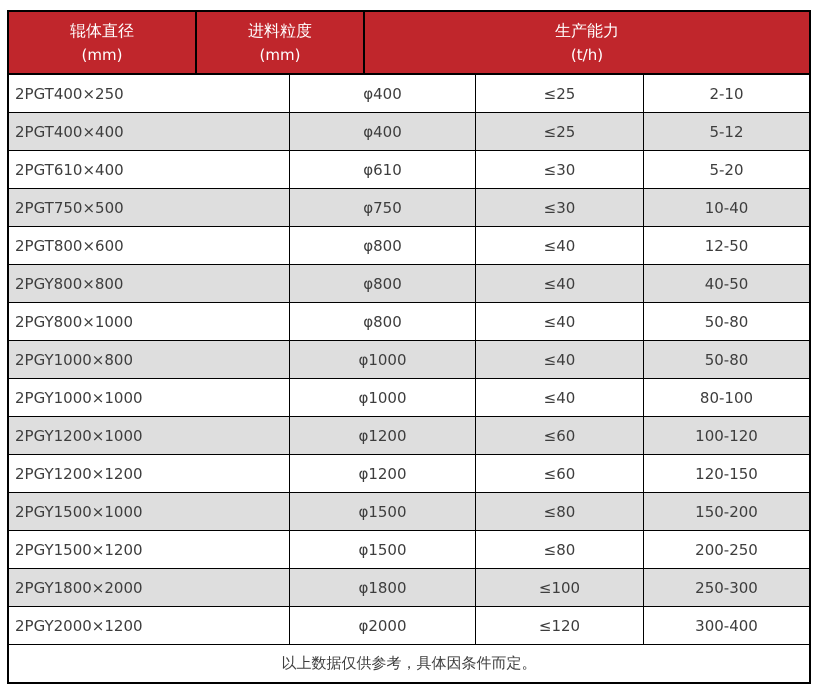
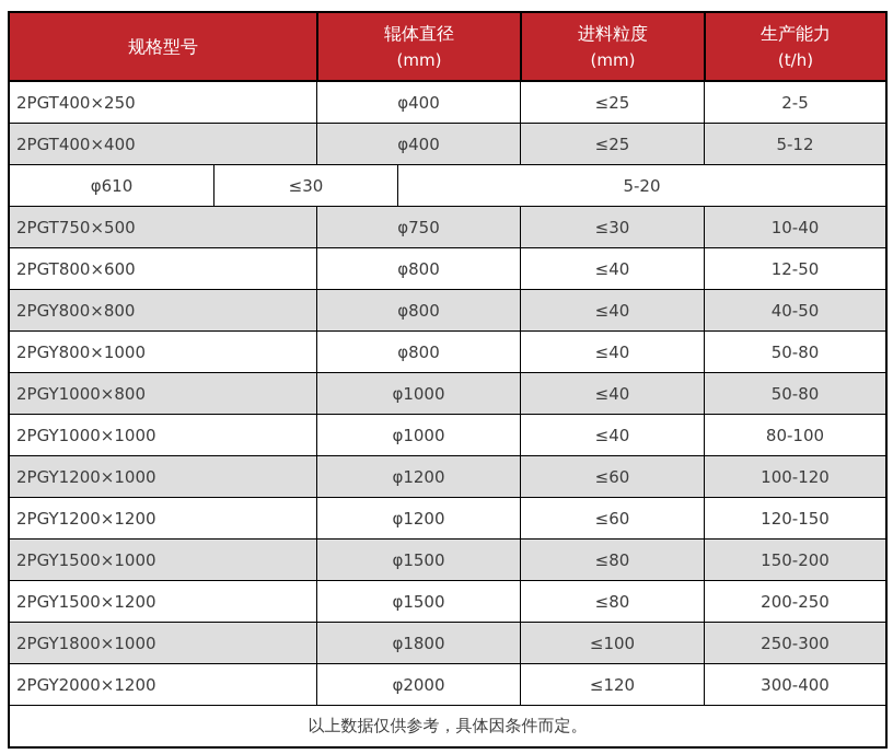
+ 规格型号
  辊体直径
  (mm)
  进料粒度
  (mm)
  生产能力
  (t/h)
  2PGT400×250
  φ400
  ≤25
- 2-10
+ 2-5
  2PGT400×400
  φ400
  ≤25
  5-12
- 2PGT610×400
  φ610
  ≤30
  5-20
  2PGT750×500
  φ750
  ≤30
  10-40
  2PGT800×600
  φ800
  ≤40
  12-50
  2PGY800×800
  φ800
  ≤40
  40-50
  2PGY800×1000
  φ800
  ≤40
  50-80
  2PGY1000×800
  φ1000
  ≤40
  50-80
  2PGY1000×1000
  φ1000
  ≤40
  80-100
  2PGY1200×1000
  φ1200
  ≤60
  100-120
  2PGY1200×1200
  φ1200
  ≤60
  120-150
  2PGY1500×1000
  φ1500
  ≤80
  150-200
  2PGY1500×1200
  φ1500
  ≤80
  200-250
- 2PGY1800×2000
+ 2PGY1800×1000
  φ1800
  ≤100
  250-300
  2PGY2000×1200
  φ2000
  ≤120
  300-400
  以上数据仅供参考，具体因条件而定。
